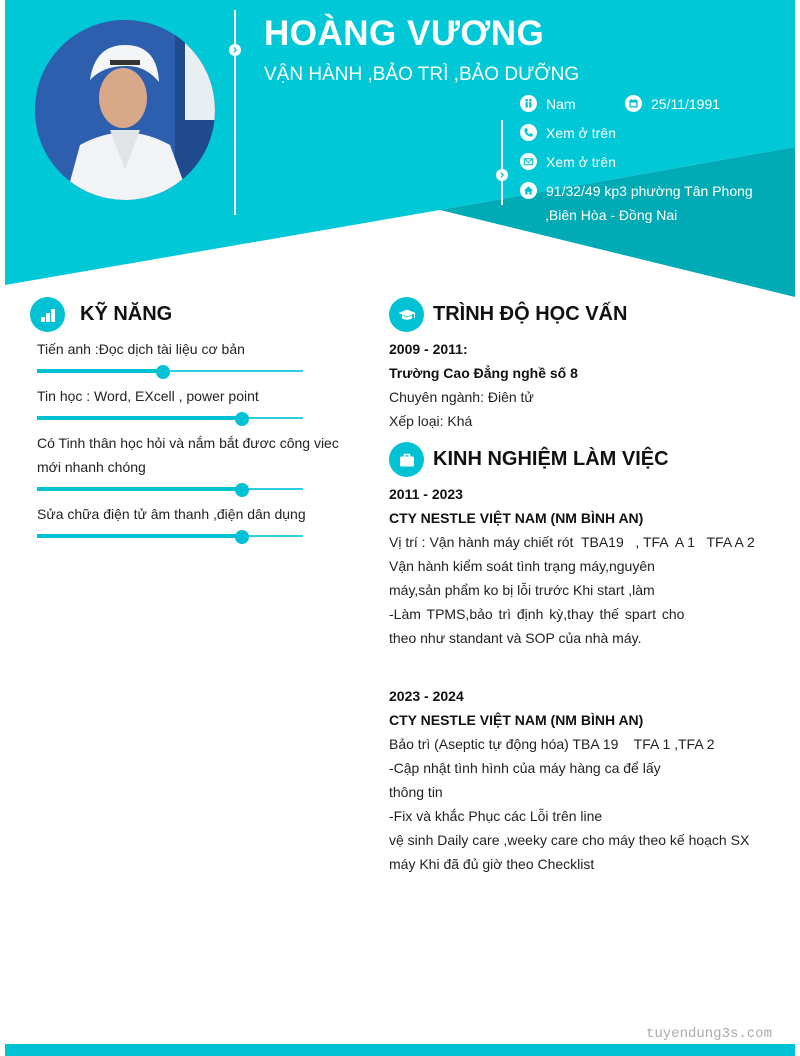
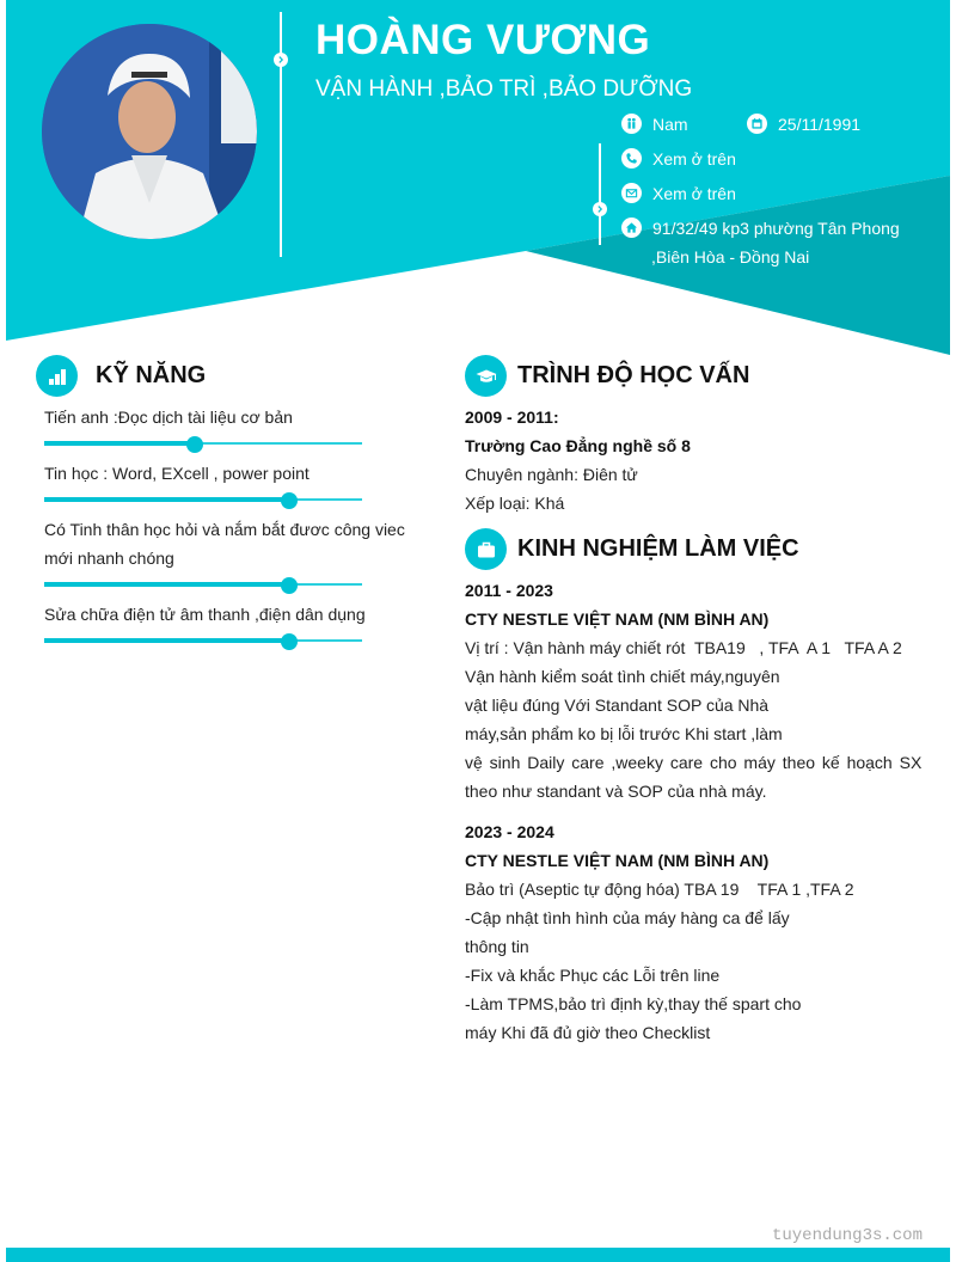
  HOÀNG VƯƠNG
  VẬN HÀNH ,BẢO TRÌ ,BẢO DƯỠNG
  Nam
  25/11/1991
  Xem ở trên
  Xem ở trên
  91/32/49 kp3 phường Tân Phong
  ,Biên Hòa - Đồng Nai
  KỸ NĂNG
  Tiến anh :Đọc dịch tài liệu cơ bản
  Tin học : Word, EXcell , power point
  Có Tinh thân học hỏi và nắm bắt đươc công viec
  mới nhanh chóng
  Sửa chữa điện tử âm thanh ,điện dân dụng
  TRÌNH ĐỘ HỌC VẤN
  2009 - 2011:
  Trường Cao Đẳng nghề số 8
  Chuyên ngành: Điên tử
  Xếp loại: Khá
  KINH NGHIỆM LÀM VIỆC
  2011 - 2023
  CTY NESTLE VIỆT NAM (NM BÌNH AN)
  Vị trí : Vận hành máy chiết rót TBA19 , TFA A 1 TFA A 2
- Vận hành kiểm soát tình trạng máy,nguyên
+ Vận hành kiểm soát tình chiết máy,nguyên
+ vật liệu đúng Với Standant SOP của Nhà
  máy,sản phẩm ko bị lỗi trước Khi start ,làm
- -Làm TPMS,bảo trì định kỳ,thay thế spart cho
+ vệ sinh Daily care ,weeky care cho máy theo kế hoạch SX
  theo như standant và SOP của nhà máy.
  2023 - 2024
  CTY NESTLE VIỆT NAM (NM BÌNH AN)
  Bảo trì (Aseptic tự động hóa) TBA 19 TFA 1 ,TFA 2
  -Cập nhật tình hình của máy hàng ca để lấy
  thông tin
  -Fix và khắc Phục các Lỗi trên line
- vệ sinh Daily care ,weeky care cho máy theo kế hoạch SX
+ -Làm TPMS,bảo trì định kỳ,thay thế spart cho
  máy Khi đã đủ giờ theo Checklist
  tuyendung3s.com
